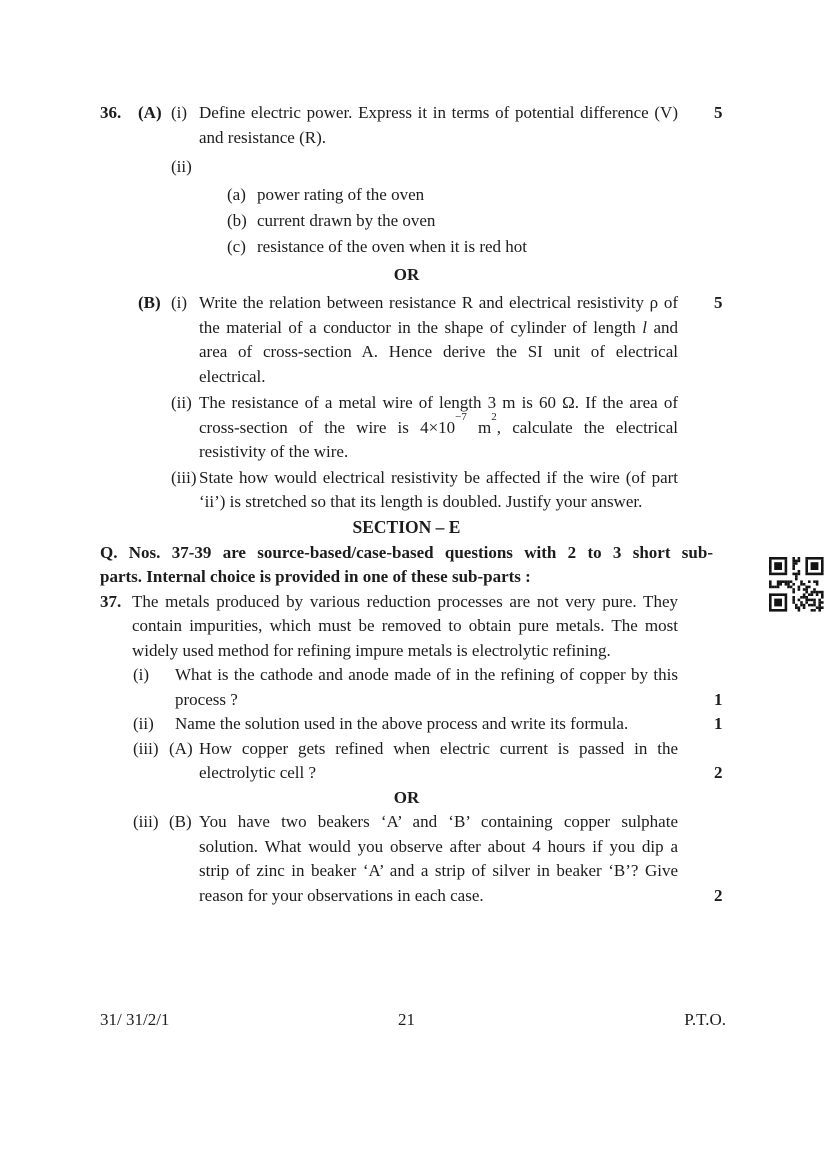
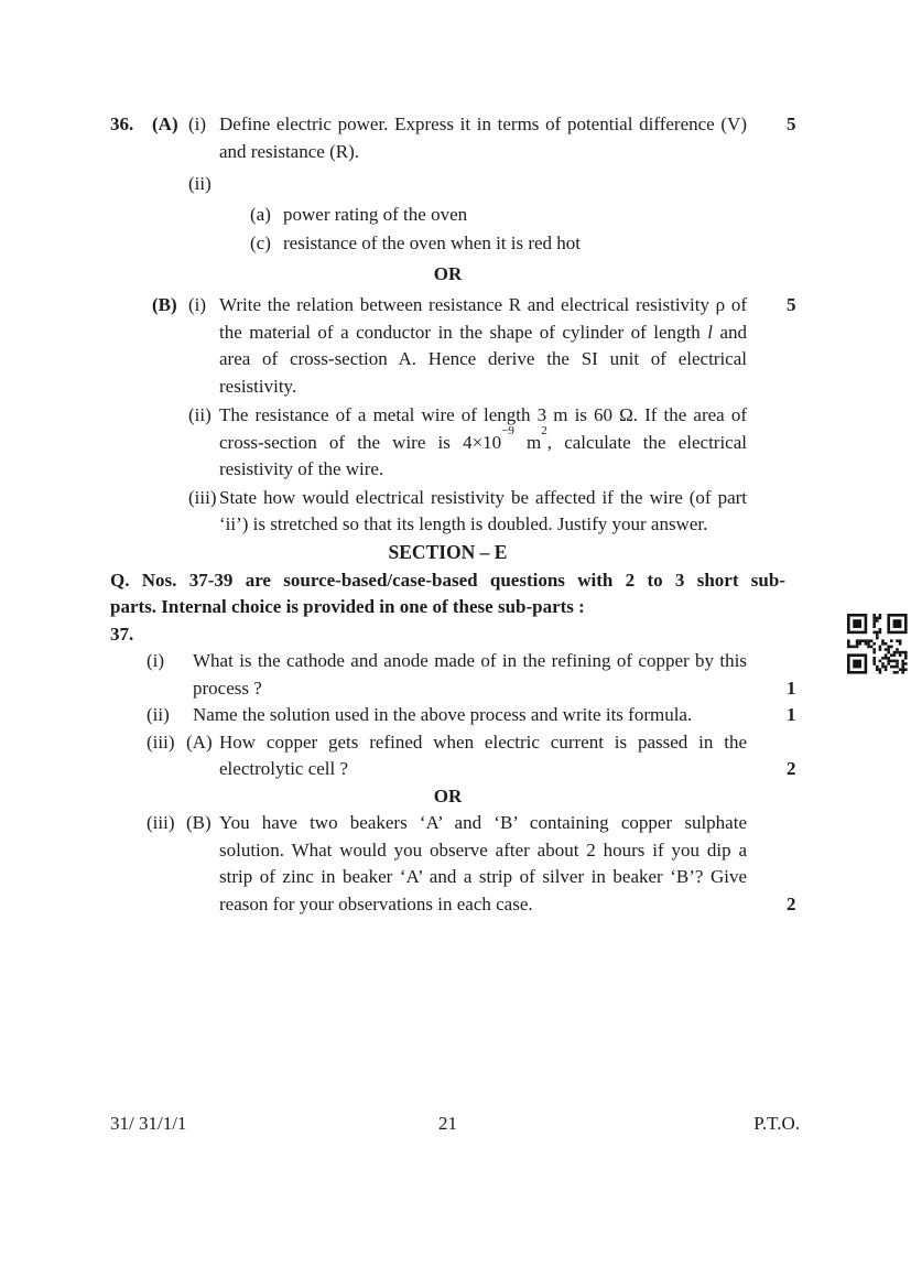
  36.
  (A)
  (i)
  Define electric power. Express it in terms of potential difference (V) and resistance (R).
  5
  (ii)
  (a)
  power rating of the oven
- (b)
- current drawn by the oven
  (c)
  resistance of the oven when it is red hot
  OR
  (B)
  (i)
- Write the relation between resistance R and electrical resistivity ρ of the material of a conductor in the shape of cylinder of length l and area of cross-section A. Hence derive the SI unit of electrical electrical.
+ Write the relation between resistance R and electrical resistivity ρ of the material of a conductor in the shape of cylinder of length l and area of cross-section A. Hence derive the SI unit of electrical resistivity.
  5
  (ii)
- The resistance of a metal wire of length 3 m is 60 Ω. If the area of cross-section of the wire is 4×10−7 m2, calculate the electrical resistivity of the wire.
+ The resistance of a metal wire of length 3 m is 60 Ω. If the area of cross-section of the wire is 4×10−9 m2, calculate the electrical resistivity of the wire.
  (iii)
  State how would electrical resistivity be affected if the wire (of part ‘ii’) is stretched so that its length is doubled. Justify your answer.
  SECTION – E
  Q. Nos. 37-39 are source-based/case-based questions with 2 to 3 short sub-
  parts. Internal choice is provided in one of these sub-parts :
  37.
- The metals produced by various reduction processes are not very pure. They contain impurities, which must be removed to obtain pure metals. The most widely used method for refining impure metals is electrolytic refining.
  (i)
  What is the cathode and anode made of in the refining of copper by this process ?
  1
  (ii)
  Name the solution used in the above process and write its formula.
  1
  (iii)
  (A)
  How copper gets refined when electric current is passed in the electrolytic cell ?
  2
  OR
  (iii)
  (B)
- You have two beakers ‘A’ and ‘B’ containing copper sulphate solution. What would you observe after about 4 hours if you dip a strip of zinc in beaker ‘A’ and a strip of silver in beaker ‘B’? Give reason for your observations in each case.
+ You have two beakers ‘A’ and ‘B’ containing copper sulphate solution. What would you observe after about 2 hours if you dip a strip of zinc in beaker ‘A’ and a strip of silver in beaker ‘B’? Give reason for your observations in each case.
  2
- 31/ 31/2/1
+ 31/ 31/1/1
  21
  P.T.O.
